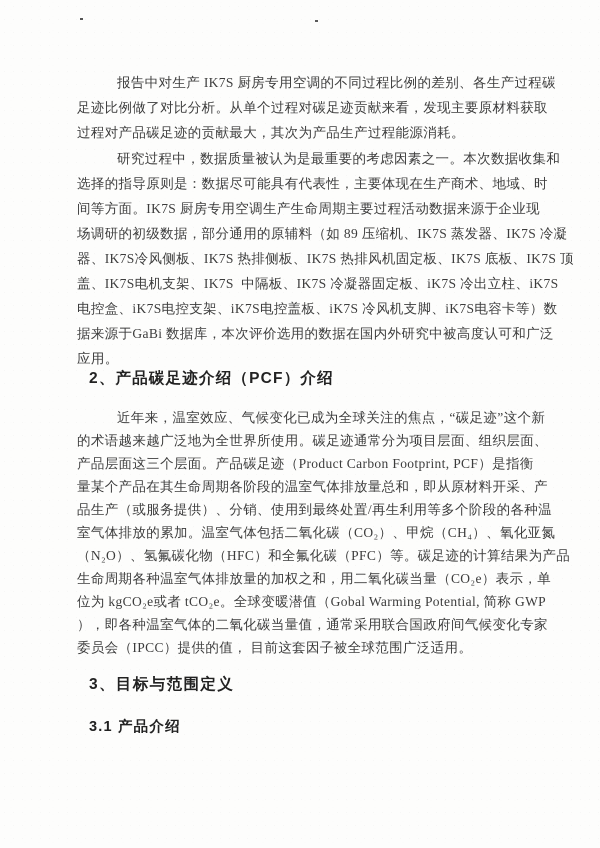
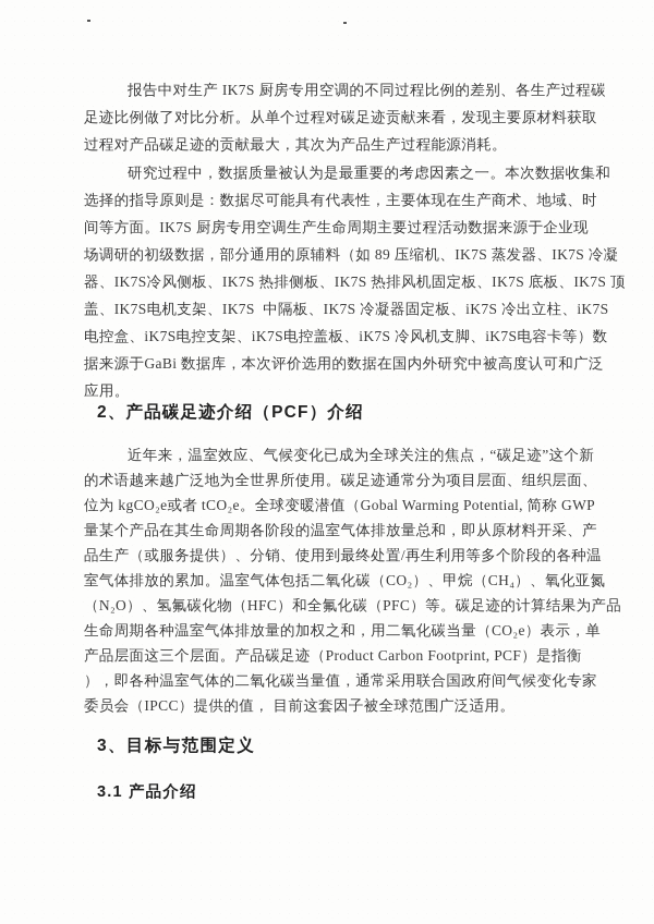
  报告中对生产 IK7S 厨房专用空调的不同过程比例的差别、各生产过程碳
  足迹比例做了对比分析。从单个过程对碳足迹贡献来看，发现主要原材料获取
  过程对产品碳足迹的贡献最大，其次为产品生产过程能源消耗。
  研究过程中，数据质量被认为是最重要的考虑因素之一。本次数据收集和
  选择的指导原则是：数据尽可能具有代表性，主要体现在生产商术、地域、时
  间等方面。IK7S 厨房专用空调生产生命周期主要过程活动数据来源于企业现
  场调研的初级数据，部分通用的原辅料（如 89 压缩机、IK7S 蒸发器、IK7S 冷凝
  器、IK7S冷风侧板、IK7S 热排侧板、IK7S 热排风机固定板、IK7S 底板、IK7S 顶
  盖、IK7S电机支架、IK7S 中隔板、IK7S 冷凝器固定板、iK7S 冷出立柱、iK7S
  电控盒、iK7S电控支架、iK7S电控盖板、iK7S 冷风机支脚、iK7S电容卡等）数
  据来源于GaBi 数据库，本次评价选用的数据在国内外研究中被高度认可和广泛
  应用。
  2、产品碳足迹介绍（PCF）介绍
  近年来，温室效应、气候变化已成为全球关注的焦点，“碳足迹”这个新
  的术语越来越广泛地为全世界所使用。碳足迹通常分为项目层面、组织层面、
- 产品层面这三个层面。产品碳足迹（Product Carbon Footprint, PCF）是指衡
+ 位为 kgCO₂e或者 tCO₂e。全球变暖潜值（Gobal Warming Potential, 简称 GWP
  量某个产品在其生命周期各阶段的温室气体排放量总和，即从原材料开采、产
  品生产（或服务提供）、分销、使用到最终处置/再生利用等多个阶段的各种温
  室气体排放的累加。温室气体包括二氧化碳（CO₂）、甲烷（CH₄）、氧化亚氮
  （N₂O）、氢氟碳化物（HFC）和全氟化碳（PFC）等。碳足迹的计算结果为产品
  生命周期各种温室气体排放量的加权之和，用二氧化碳当量（CO₂e）表示，单
- 位为 kgCO₂e或者 tCO₂e。全球变暖潜值（Gobal Warming Potential, 简称 GWP
+ 产品层面这三个层面。产品碳足迹（Product Carbon Footprint, PCF）是指衡
  ），即各种温室气体的二氧化碳当量值，通常采用联合国政府间气候变化专家
  委员会（IPCC）提供的值， 目前这套因子被全球范围广泛适用。
  3、目标与范围定义
  3.1 产品介绍
